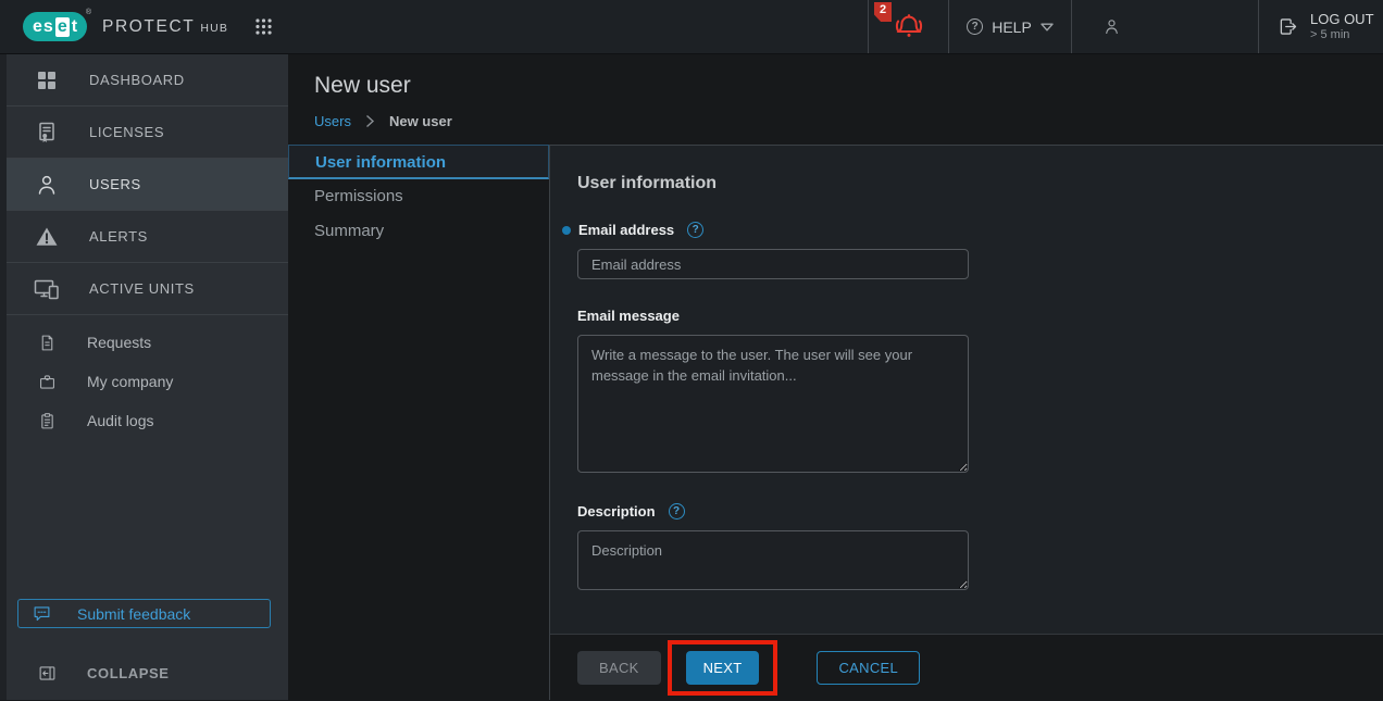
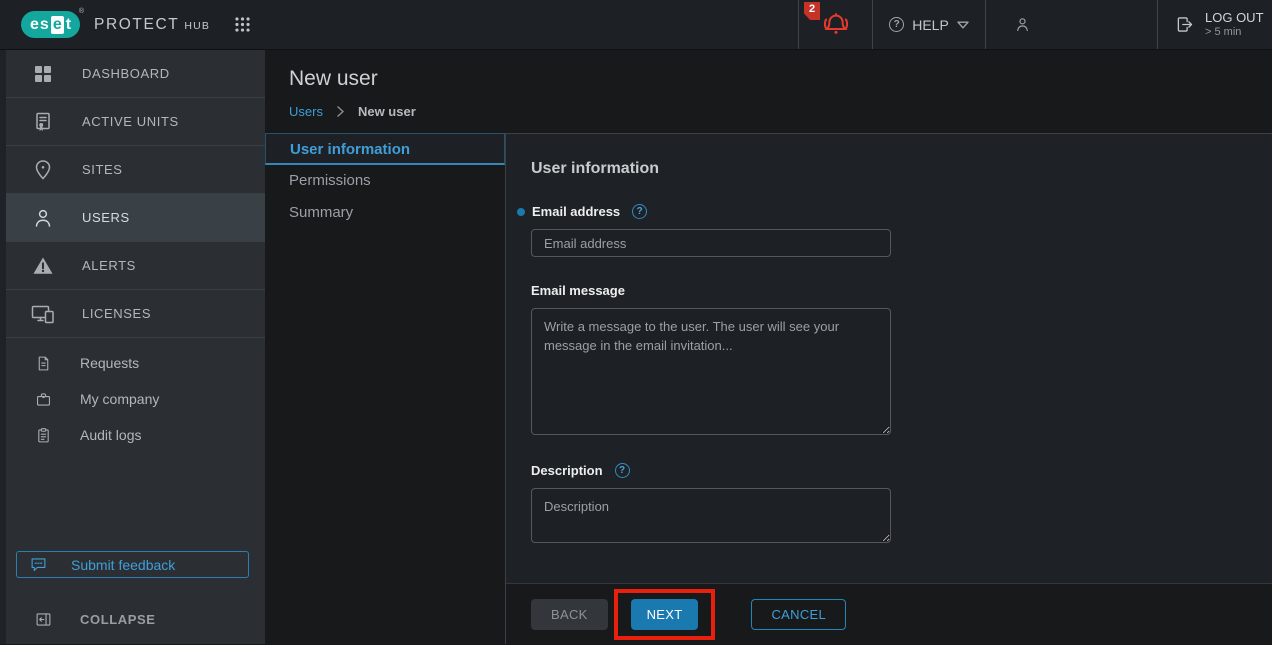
  e
  s
  e
  t
  PROTECT HUB
  2
  ?
  HELP
  LOG OUT
  > 5 min
  DASHBOARD
- LICENSES
+ ACTIVE UNITS
+ SITES
  USERS
  ALERTS
- ACTIVE UNITS
+ LICENSES
  Requests
  My company
  Audit logs
  Submit feedback
  COLLAPSE
  New user
  Users
  New user
  User information
  Permissions
  Summary
  User information
  Email address
  ?
  Email address
  Email message
  Description
  ?
  Description
  BACK
  NEXT
  CANCEL
